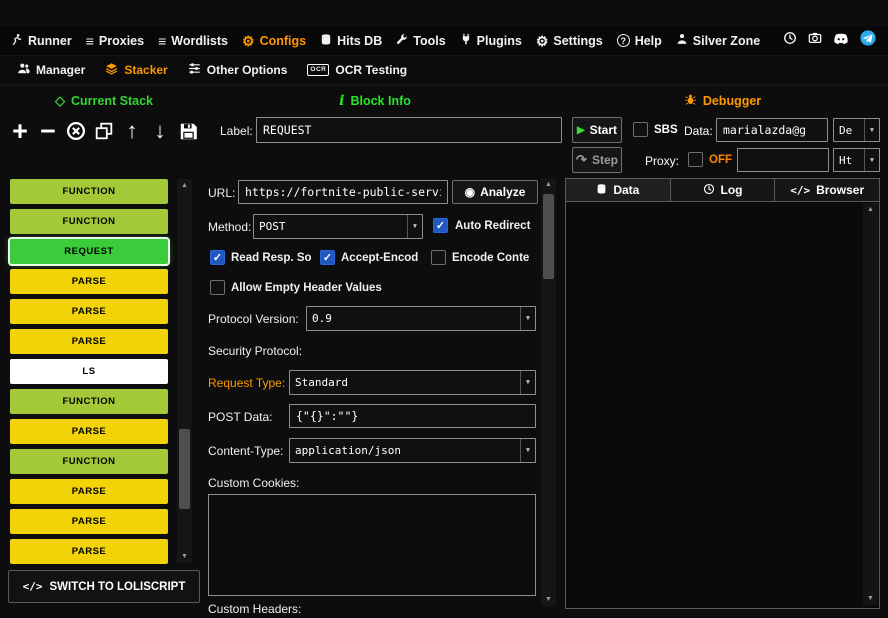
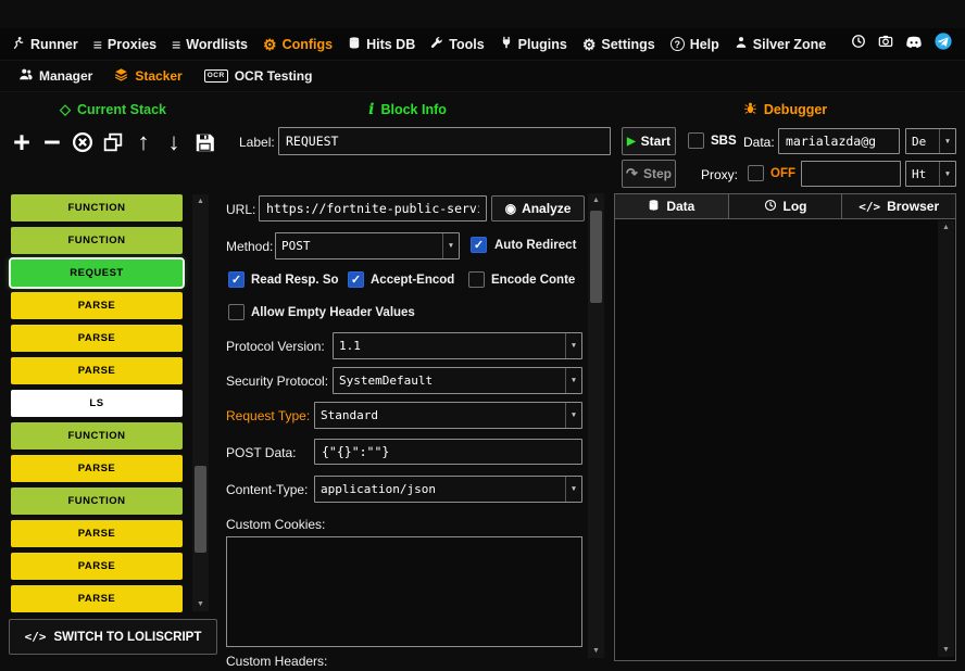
  Runner
  ≡
  Proxies
  ≡
  Wordlists
  ⚙
  Configs
  Hits DB
  Tools
  Plugins
  ⚙
  Settings
  ?
  Help
  Silver Zone
  Manager
  Stacker
- Other Options
  OCR Testing
  ◇
  Current Stack
  i
  Block Info
  Debugger
  +
  −
  ↑
  ↓
  Label:
  REQUEST
  ▶
  Start
  SBS
  Data:
  marialazda@g
  De
  ↷
  Step
  Proxy:
  OFF
  Ht
  FUNCTION
  FUNCTION
  REQUEST
  PARSE
  PARSE
  PARSE
  LS
  FUNCTION
  PARSE
  FUNCTION
  PARSE
  PARSE
  PARSE
  </>
  SWITCH TO LOLISCRIPT
  URL:
  https://fortnite-public-serv
  ◉
  Analyze
  Method:
  POST
  Auto Redirect
  Read Resp. So
  Accept-Encod
  Encode Conte
  Allow Empty Header Values
  Protocol Version:
- 0.9
+ 1.1
  Security Protocol:
+ SystemDefault
  Request Type:
  Standard
  POST Data:
  {"{}":""}
  Content-Type:
  application/json
  Custom Cookies:
  Custom Headers:
  Data
  Log
  </>
  Browser
